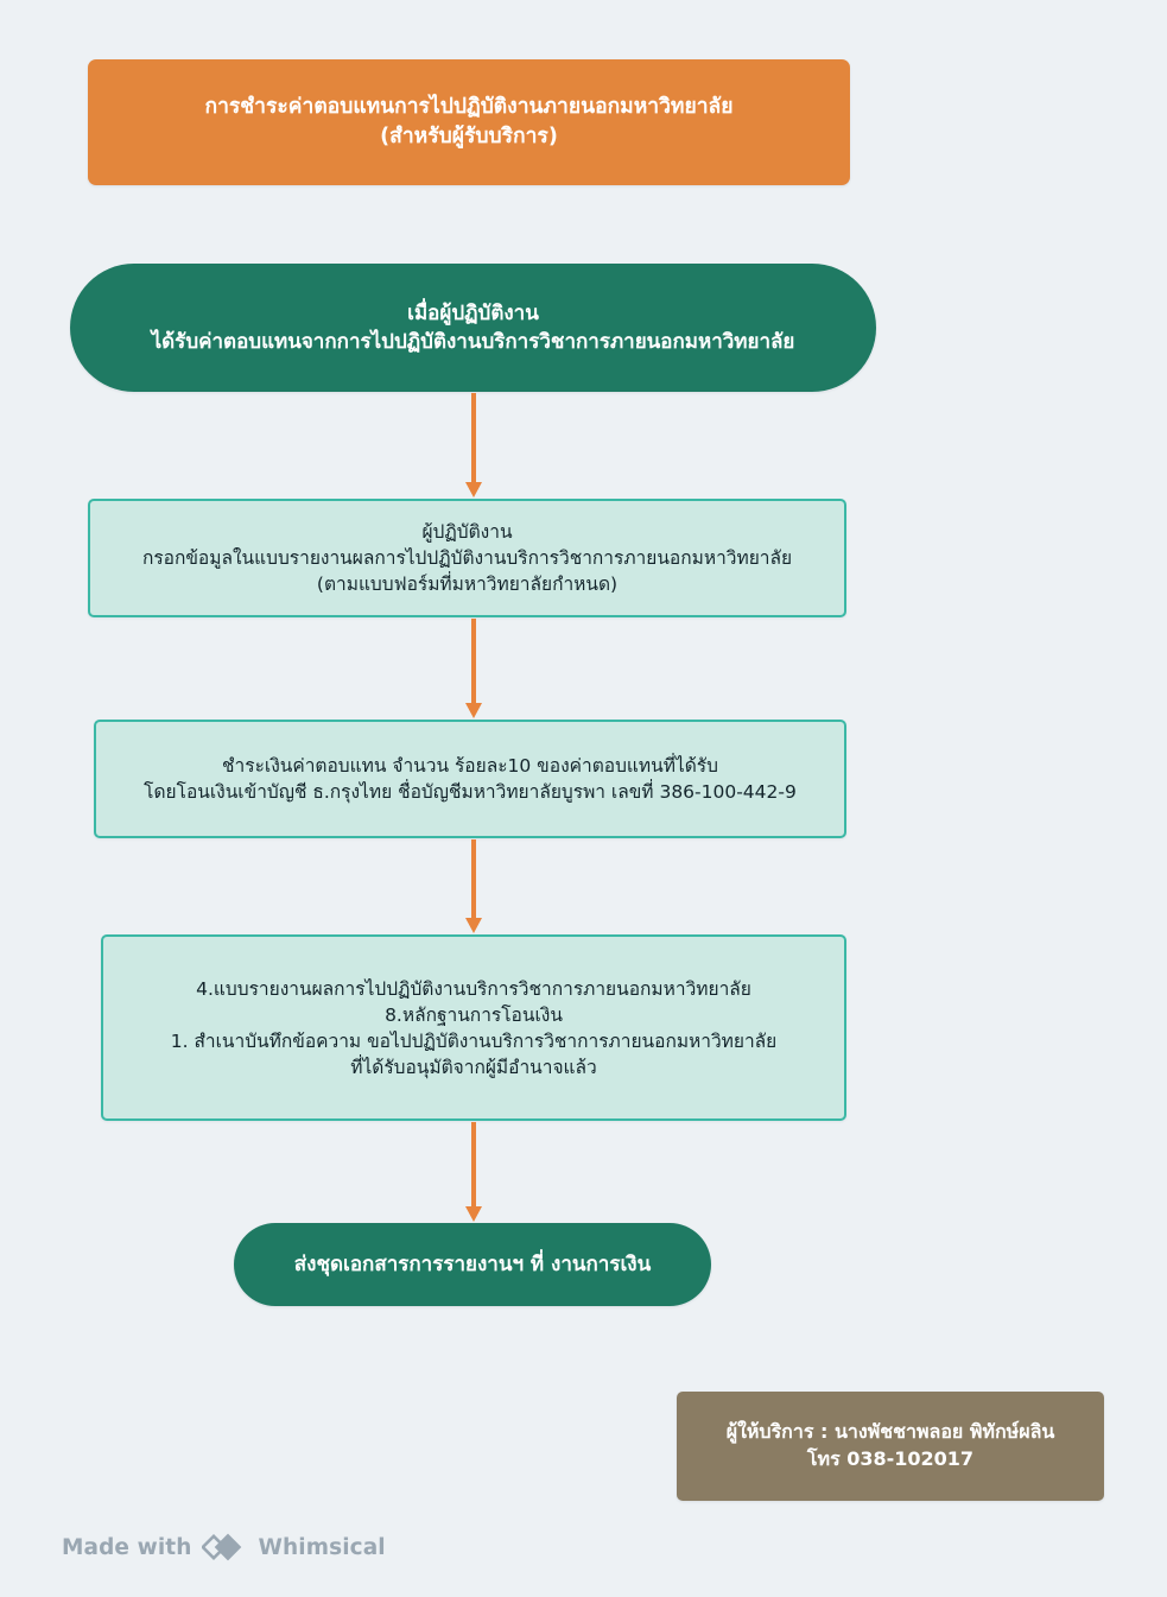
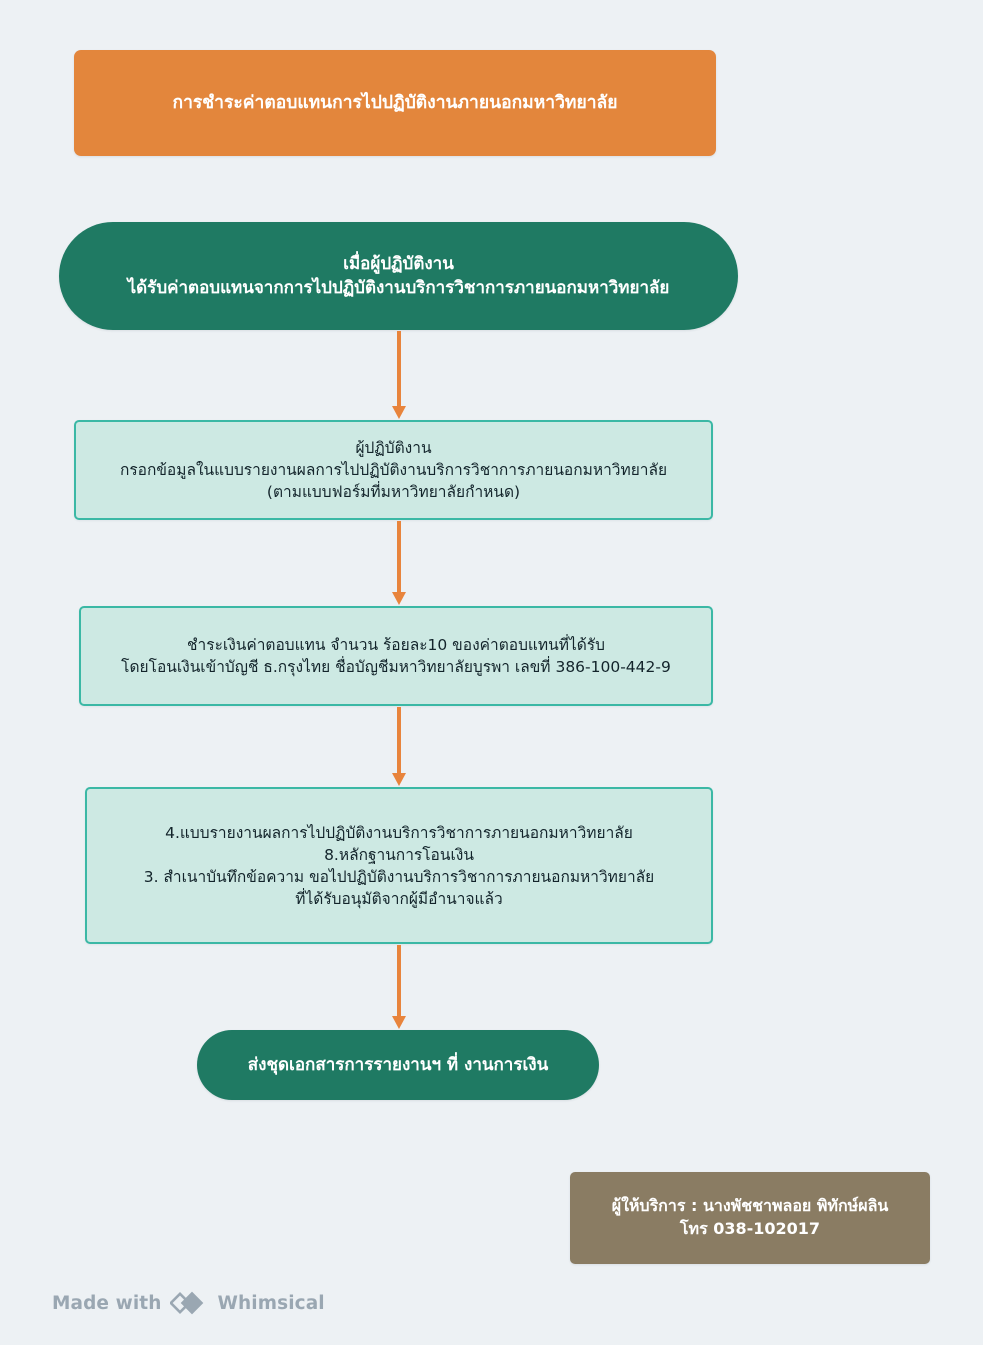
  การชำระค่าตอบแทนการไปปฏิบัติงานภายนอกมหาวิทยาลัย
- (สำหรับผู้รับบริการ)
  เมื่อผู้ปฏิบัติงาน
  ได้รับค่าตอบแทนจากการไปปฏิบัติงานบริการวิชาการภายนอกมหาวิทยาลัย
  ผู้ปฏิบัติงาน
  กรอกข้อมูลในแบบรายงานผลการไปปฏิบัติงานบริการวิชาการภายนอกมหาวิทยาลัย
  (ตามแบบฟอร์มที่มหาวิทยาลัยกำหนด)
  ชำระเงินค่าตอบแทน จำนวน ร้อยละ10 ของค่าตอบแทนที่ได้รับ
  โดยโอนเงินเข้าบัญชี ธ.กรุงไทย ชื่อบัญชีมหาวิทยาลัยบูรพา เลขที่ 386-100-442-9
  4.แบบรายงานผลการไปปฏิบัติงานบริการวิชาการภายนอกมหาวิทยาลัย
  8.หลักฐานการโอนเงิน
- 1. สำเนาบันทึกข้อความ ขอไปปฏิบัติงานบริการวิชาการภายนอกมหาวิทยาลัย
+ 3. สำเนาบันทึกข้อความ ขอไปปฏิบัติงานบริการวิชาการภายนอกมหาวิทยาลัย
  ที่ได้รับอนุมัติจากผู้มีอำนาจแล้ว
  ส่งชุดเอกสารการรายงานฯ ที่ งานการเงิน
  ผู้ให้บริการ : นางพัชชาพลอย พิทักษ์ผลิน
  โทร 038-102017
  Made with
  Whimsical
